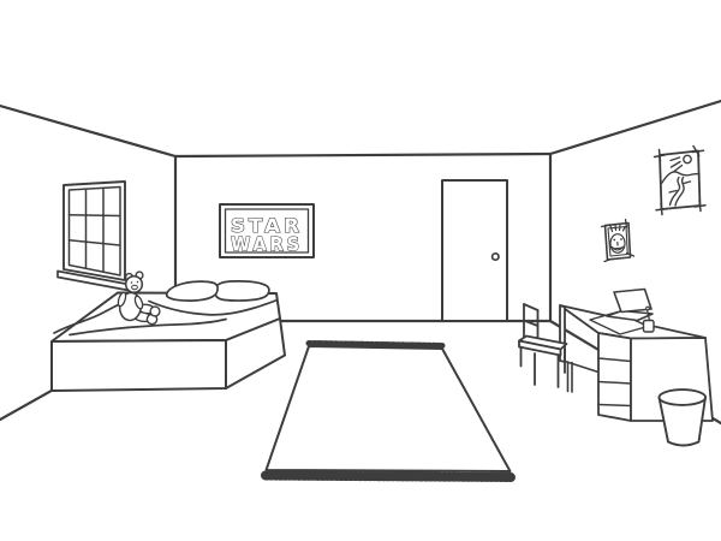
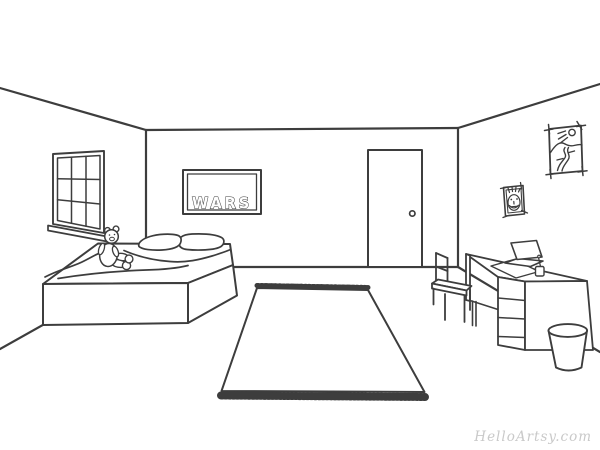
- STAR
  WARS
+ HelloArtsy.com
